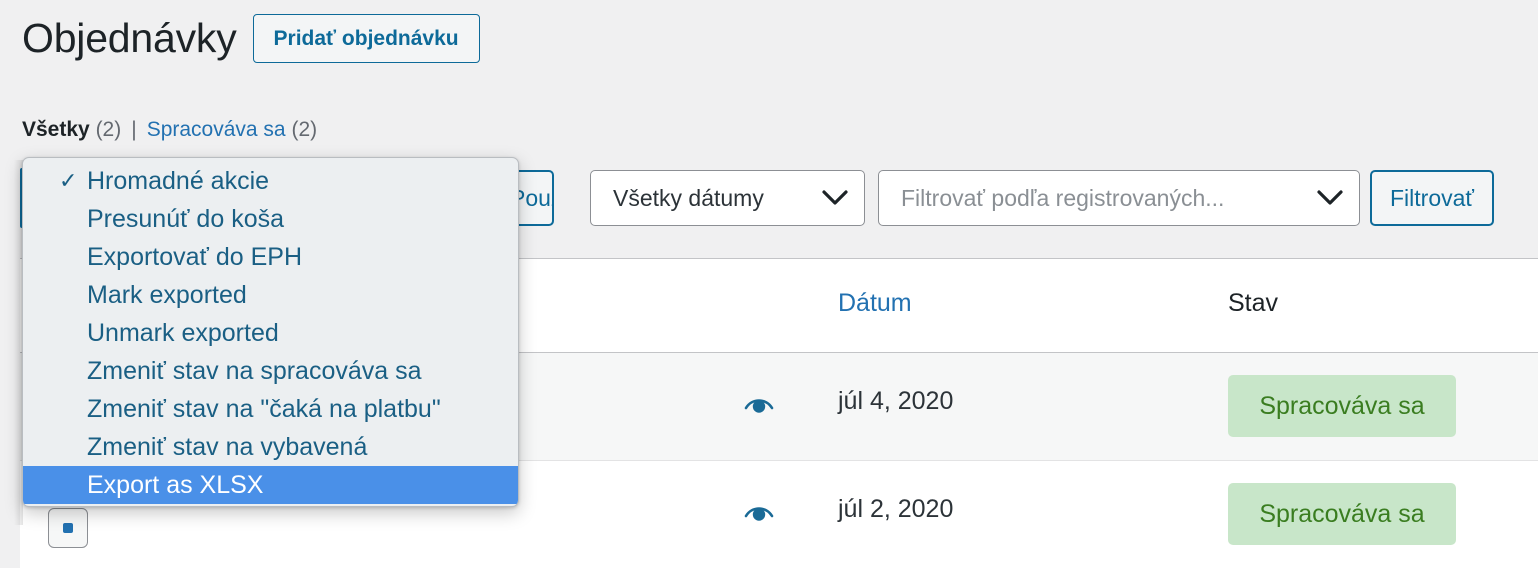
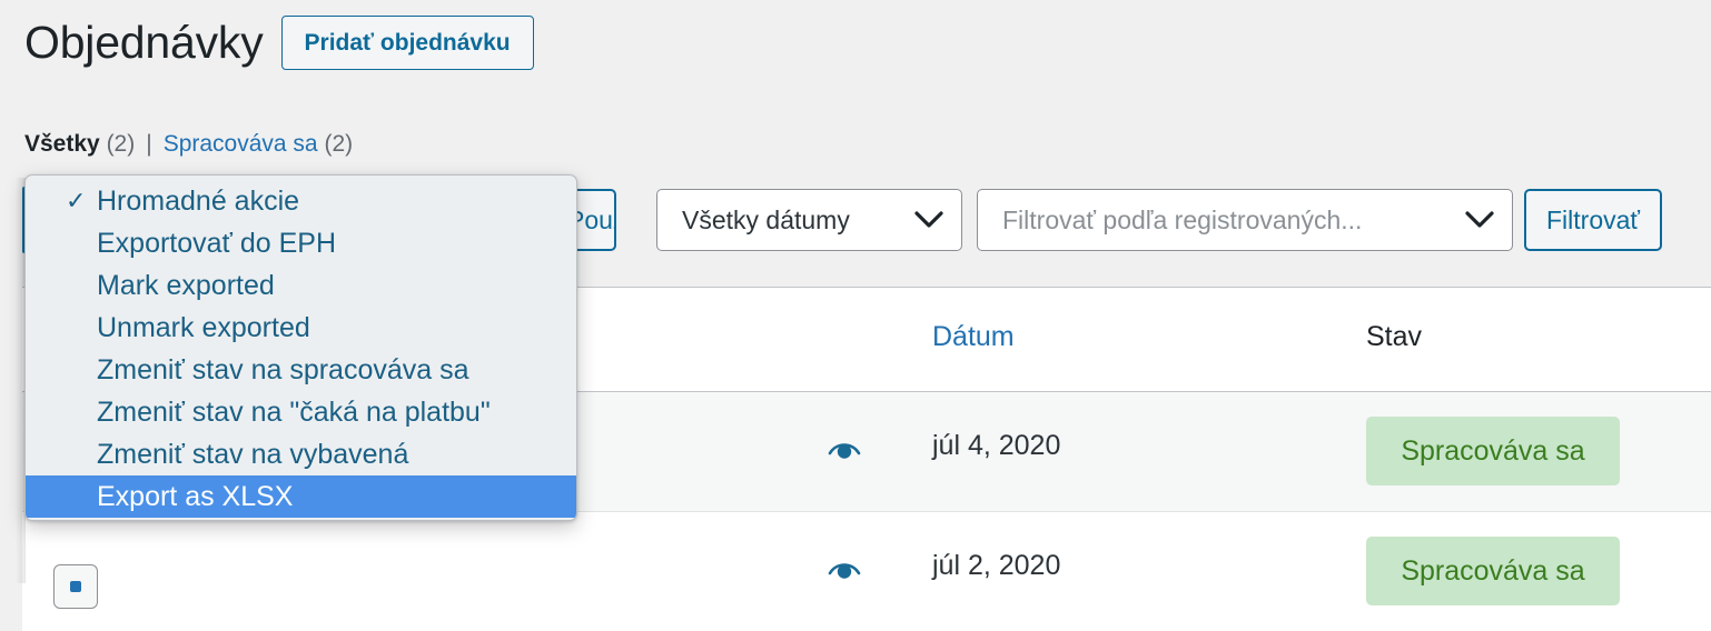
  Objednávky
  Pridať objednávku
  Všetky
  (2)
  |
  Spracováva sa
  (2)
  Všetky dátumy
  Filtrovať podľa registrovaných...
  Filtrovať
  Dátum
  Stav
  júl 4, 2020
  Spracováva sa
  júl 2, 2020
  Spracováva sa
  ✓
  Hromadné akcie
- Presunúť do koša
  Exportovať do EPH
  Mark exported
  Unmark exported
  Zmeniť stav na spracováva sa
  Zmeniť stav na "čaká na platbu"
  Zmeniť stav na vybavená
  Export as XLSX
